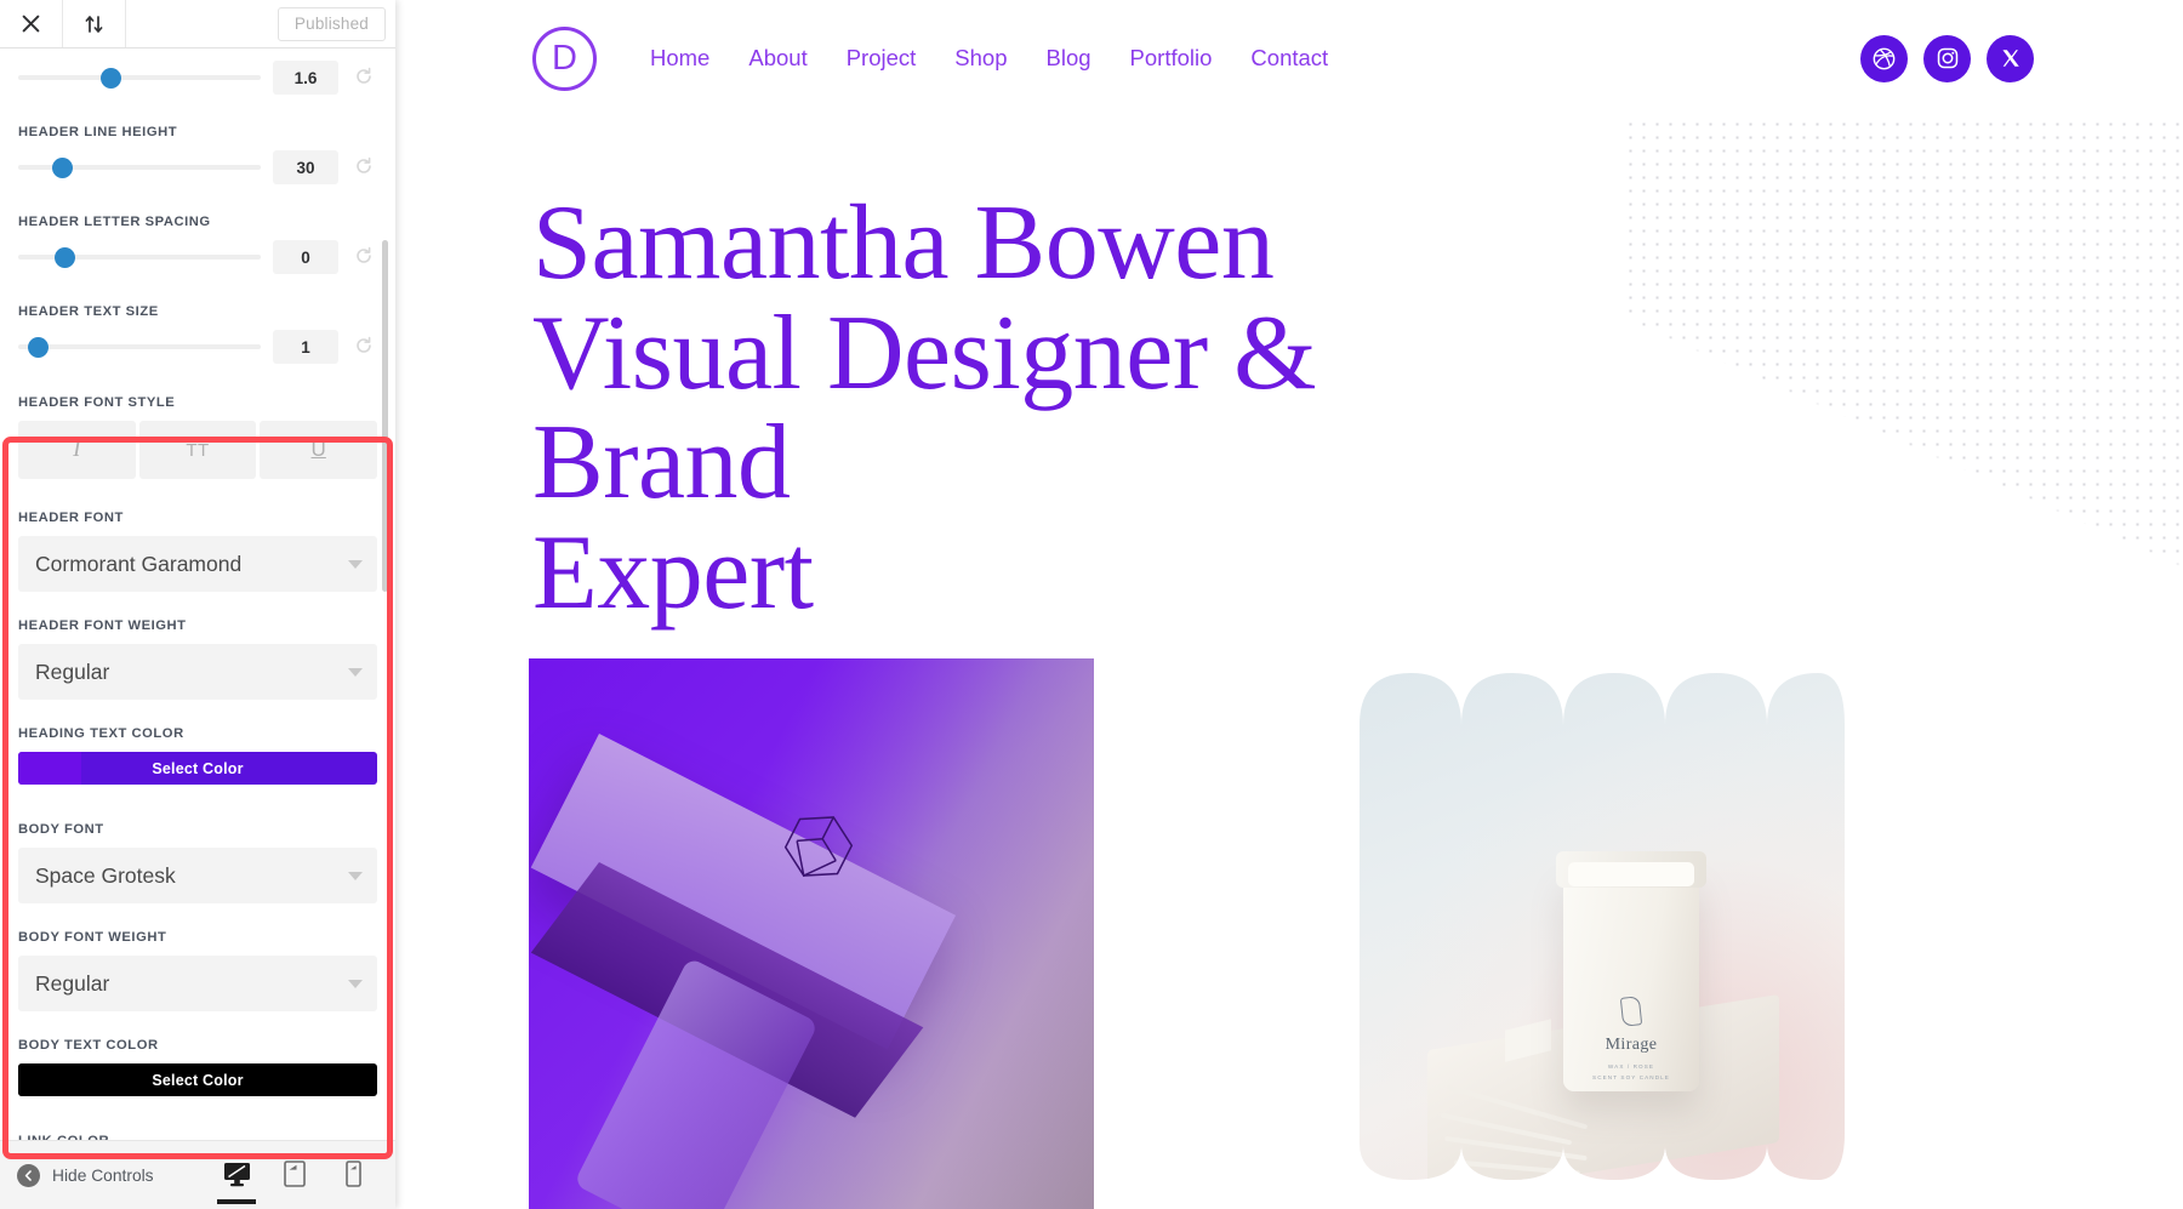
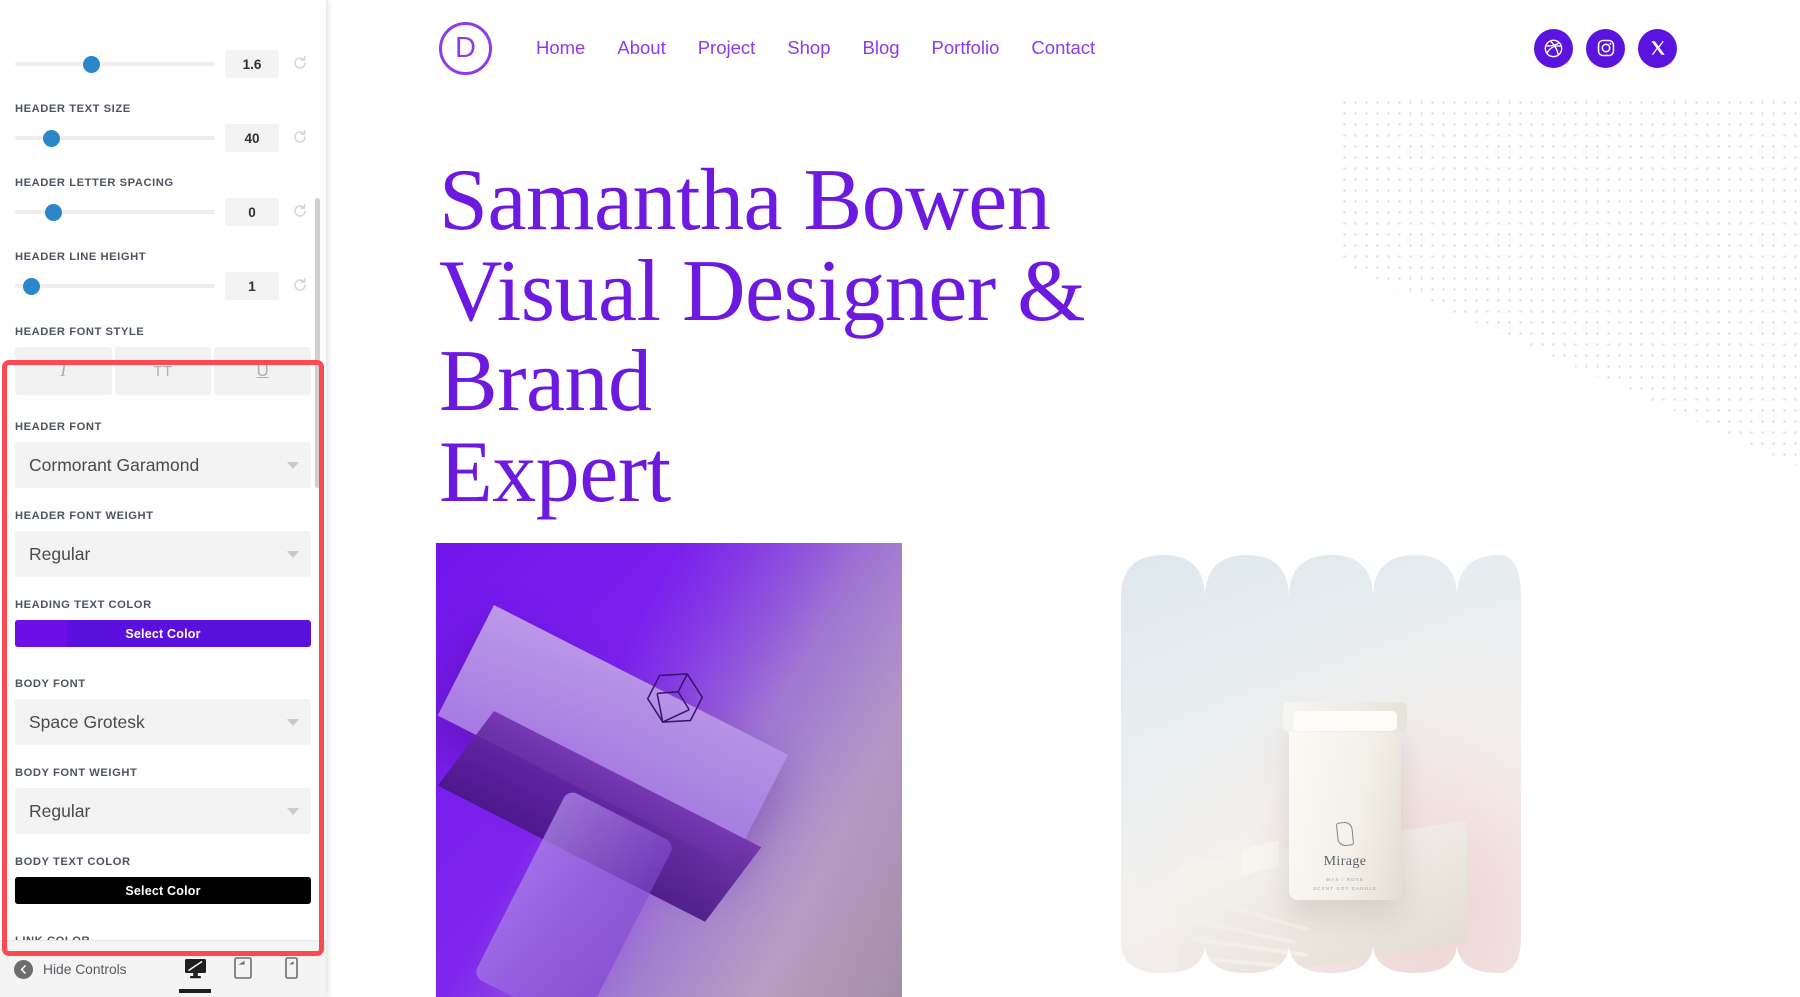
- Published
  1.6
- HEADER LINE HEIGHT
+ HEADER TEXT SIZE
- 30
+ 40
  HEADER LETTER SPACING
  0
- HEADER TEXT SIZE
+ HEADER LINE HEIGHT
  1
  HEADER FONT STYLE
  I
  TT
  U
  HEADER FONT
  Cormorant Garamond
  HEADER FONT WEIGHT
  Regular
  HEADING TEXT COLOR
  Select Color
  BODY FONT
  Space Grotesk
  BODY FONT WEIGHT
  Regular
  BODY TEXT COLOR
  Select Color
  Hide Controls
  D
  Home
  About
  Project
  Shop
  Blog
  Portfolio
  Contact
  Samantha Bowen
  Visual Designer & Brand
  Expert
  Mirage
